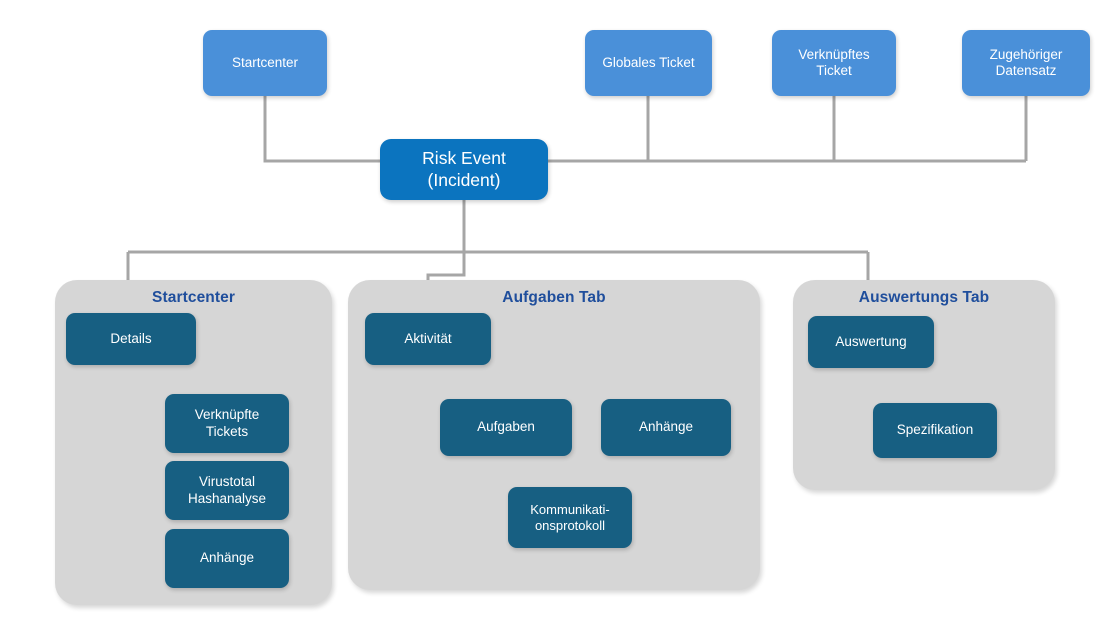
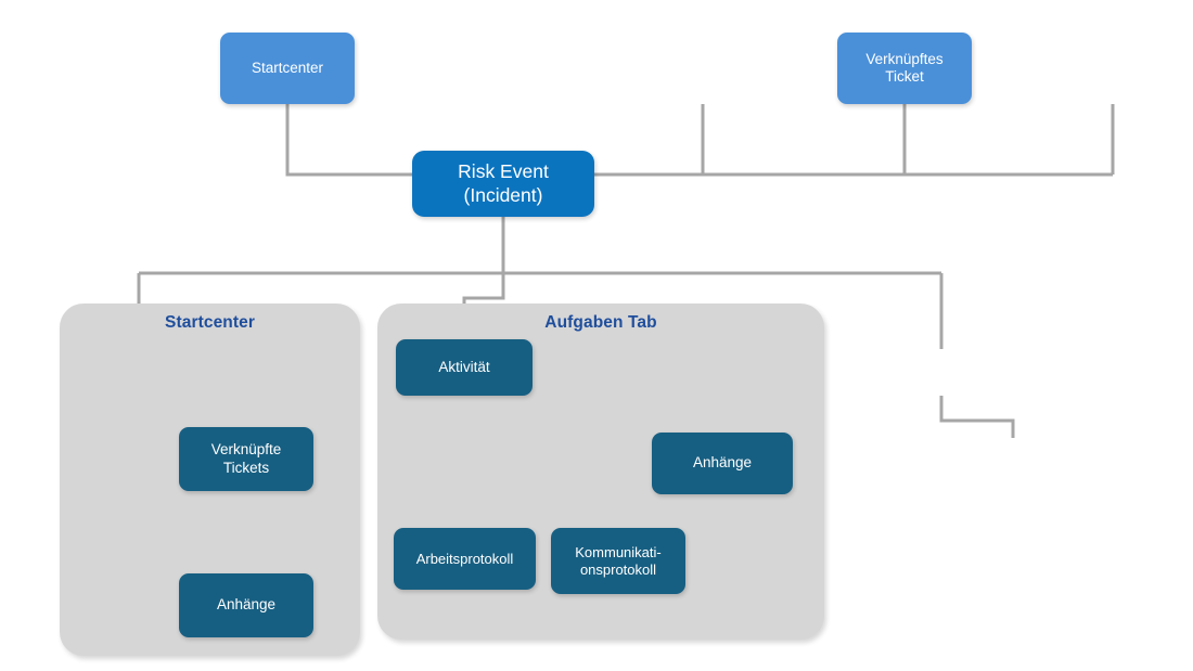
  Startcenter
- Globales Ticket
  Verknüpftes
  Ticket
- Zugehöriger
- Datensatz
  Risk Event
  (Incident)
  Startcenter
- Details
  Verknüpfte
  Tickets
- Virustotal
- Hashanalyse
  Anhänge
  Aufgaben Tab
  Aktivität
- Aufgaben
  Anhänge
+ Arbeitsprotokoll
  Kommunikati-
  onsprotokoll
- Auswertungs Tab
- Auswertung
- Spezifikation
